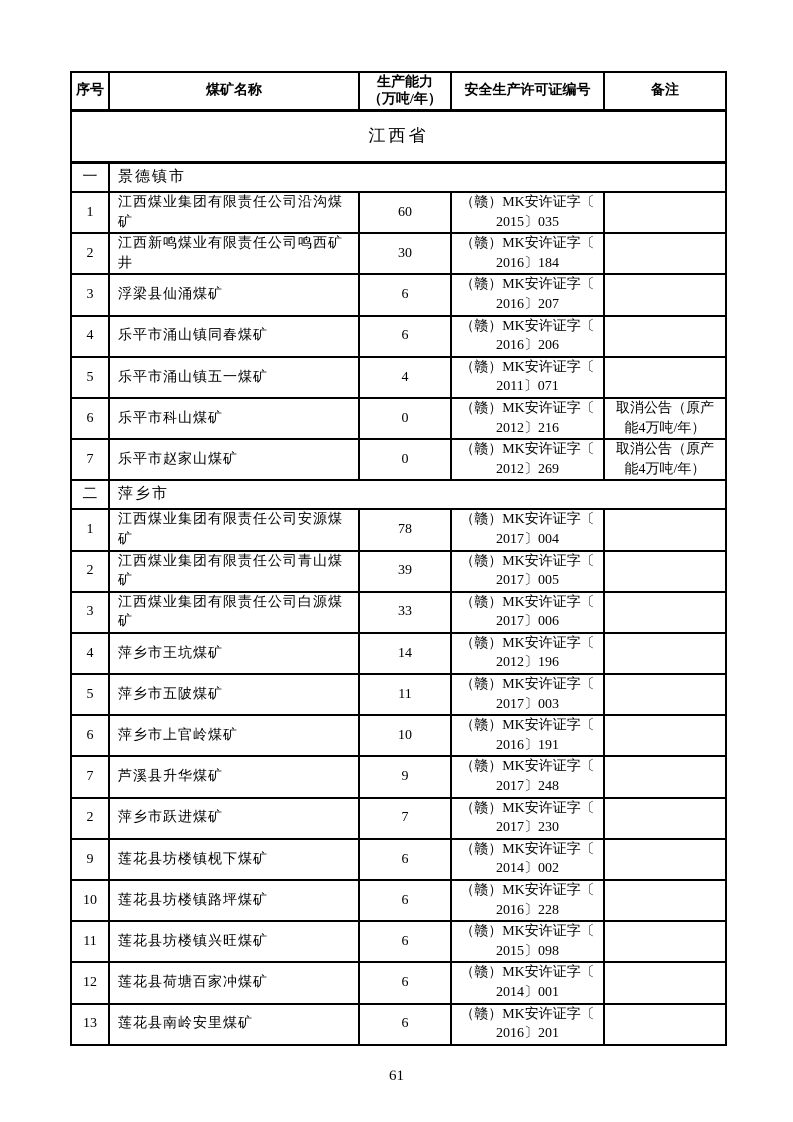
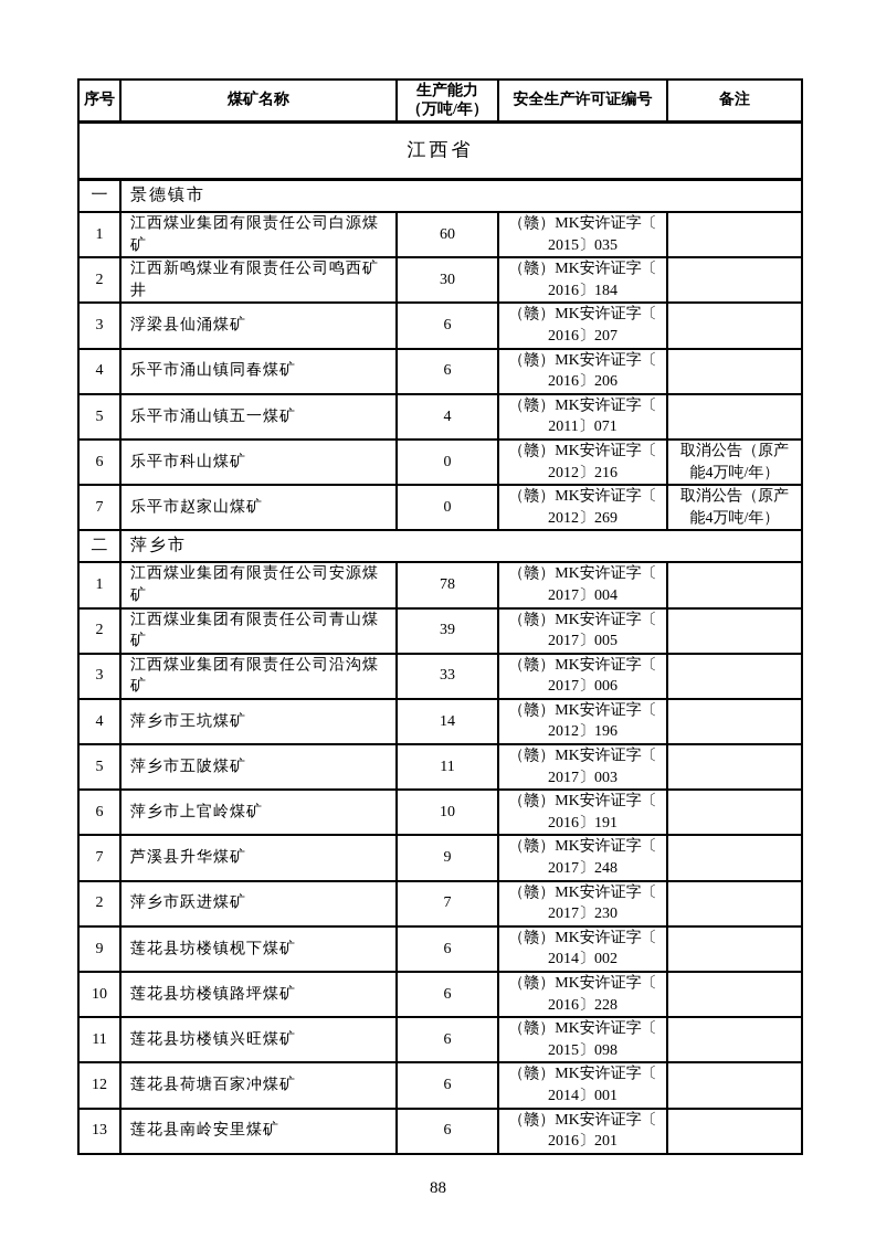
  序号	煤矿名称	生产能力 （万吨/年）	安全生产许可证编号	备注
  江西省
  一	景德镇市
- 1	江西煤业集团有限责任公司沿沟煤矿	60	（赣）MK安许证字〔2015〕035
+ 1	江西煤业集团有限责任公司白源煤矿	60	（赣）MK安许证字〔2015〕035
  2	江西新鸣煤业有限责任公司鸣西矿井	30	（赣）MK安许证字〔2016〕184
  3	浮梁县仙涌煤矿	6	（赣）MK安许证字〔2016〕207
  4	乐平市涌山镇同春煤矿	6	（赣）MK安许证字〔2016〕206
  5	乐平市涌山镇五一煤矿	4	（赣）MK安许证字〔2011〕071
  6	乐平市科山煤矿	0	（赣）MK安许证字〔2012〕216	取消公告（原产能4万吨/年）
  7	乐平市赵家山煤矿	0	（赣）MK安许证字〔2012〕269	取消公告（原产能4万吨/年）
  二	萍乡市
  1	江西煤业集团有限责任公司安源煤矿	78	（赣）MK安许证字〔2017〕004
  2	江西煤业集团有限责任公司青山煤矿	39	（赣）MK安许证字〔2017〕005
- 3	江西煤业集团有限责任公司白源煤矿	33	（赣）MK安许证字〔2017〕006
+ 3	江西煤业集团有限责任公司沿沟煤矿	33	（赣）MK安许证字〔2017〕006
  4	萍乡市王坑煤矿	14	（赣）MK安许证字〔2012〕196
  5	萍乡市五陂煤矿	11	（赣）MK安许证字〔2017〕003
  6	萍乡市上官岭煤矿	10	（赣）MK安许证字〔2016〕191
  7	芦溪县升华煤矿	9	（赣）MK安许证字〔2017〕248
  2	萍乡市跃进煤矿	7	（赣）MK安许证字〔2017〕230
  9	莲花县坊楼镇枧下煤矿	6	（赣）MK安许证字〔2014〕002
  10	莲花县坊楼镇路坪煤矿	6	（赣）MK安许证字〔2016〕228
  11	莲花县坊楼镇兴旺煤矿	6	（赣）MK安许证字〔2015〕098
  12	莲花县荷塘百家冲煤矿	6	（赣）MK安许证字〔2014〕001
  13	莲花县南岭安里煤矿	6	（赣）MK安许证字〔2016〕201
- 61
+ 88
